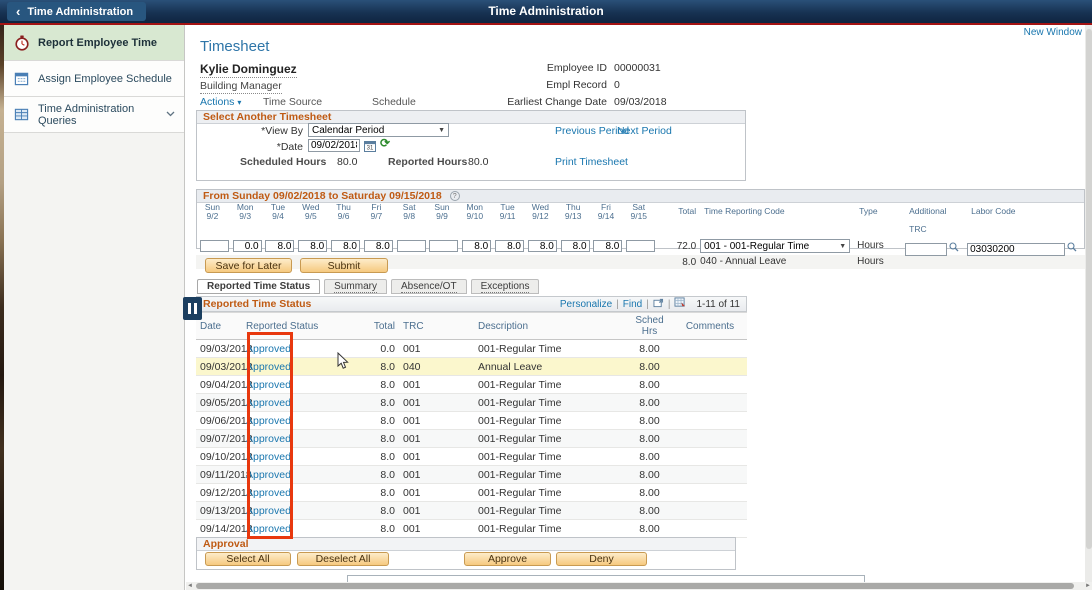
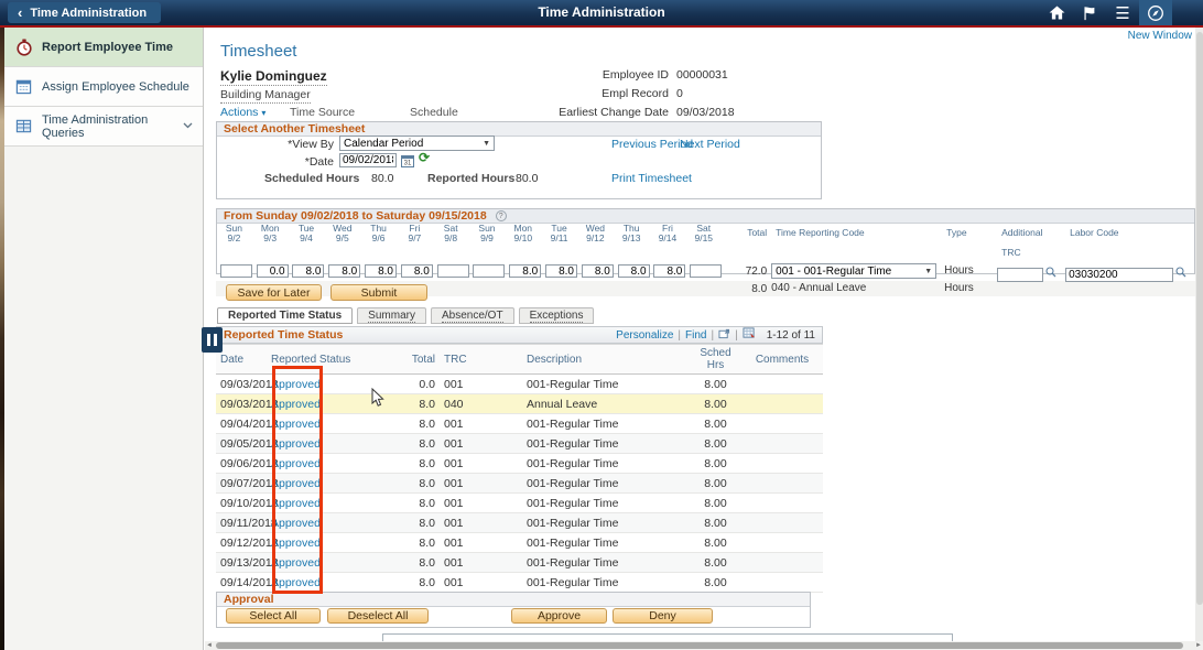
  ‹
  Time Administration
  Time Administration
+ ☰
  Report Employee Time
  Assign Employee Schedule
  Time Administration Queries
  New Window
  Timesheet
  Kylie Dominguez
  Building Manager
  Actions ▾
  Time Source
  Schedule
  Employee ID
  00000031
  Empl Record
  0
  Earliest Change Date
  09/03/2018
  Select Another Timesheet
  *View By
  Calendar Period
  Previous Period
  Next Period
  *Date
  09/02/201
  ⟳
  Scheduled Hours
  80.0
  Reported Hours
  80.0
  Print Timesheet
  From Sunday 09/02/2018 to Saturday 09/15/2018
  Sun
  9/2
  Mon
  9/3
  Tue
  9/4
  Wed
  9/5
  Thu
  9/6
  Fri
  9/7
  Sat
  9/8
  Sun
  9/9
  Mon
  9/10
  Tue
  9/11
  Wed
  9/12
  Thu
  9/13
  Fri
  9/14
  Sat
  9/15
  Total
  Time Reporting Code
  Type
  Additional TRC
  Labor Code
  0.0
  8.0
  8.0
  8.0
  8.0
  8.0
  8.0
  8.0
  8.0
  8.0
  72.0
  001 - 001-Regular Time
  Hours
  03030200
  8.0
  040 - Annual Leave
  Hours
  Save for Later
  Submit
  Reported Time Status
  Summary
  Absence/OT
  Exceptions
  Reported Time Status
  Personalize
  |
  Find
  |
  |
- 1-11 of 11
+ 1-12 of 11
  Date	Reported Status	Total	TRC	Description	Sched Hrs	Comments
  09/03/201	Approved	0.0	001	001-Regular Time	8.00
  09/03/201	Approved	8.0	040	Annual Leave	8.00
  09/04/201	Approved	8.0	001	001-Regular Time	8.00
  09/05/201	Approved	8.0	001	001-Regular Time	8.00
  09/06/201	Approved	8.0	001	001-Regular Time	8.00
  09/07/201	Approved	8.0	001	001-Regular Time	8.00
  09/10/201	Approved	8.0	001	001-Regular Time	8.00
  09/11/201	Approved	8.0	001	001-Regular Time	8.00
  09/12/201	Approved	8.0	001	001-Regular Time	8.00
  09/13/201	Approved	8.0	001	001-Regular Time	8.00
  09/14/201	Approved	8.0	001	001-Regular Time	8.00
  Approval
  Select All
  Deselect All
  Approve
  Deny
